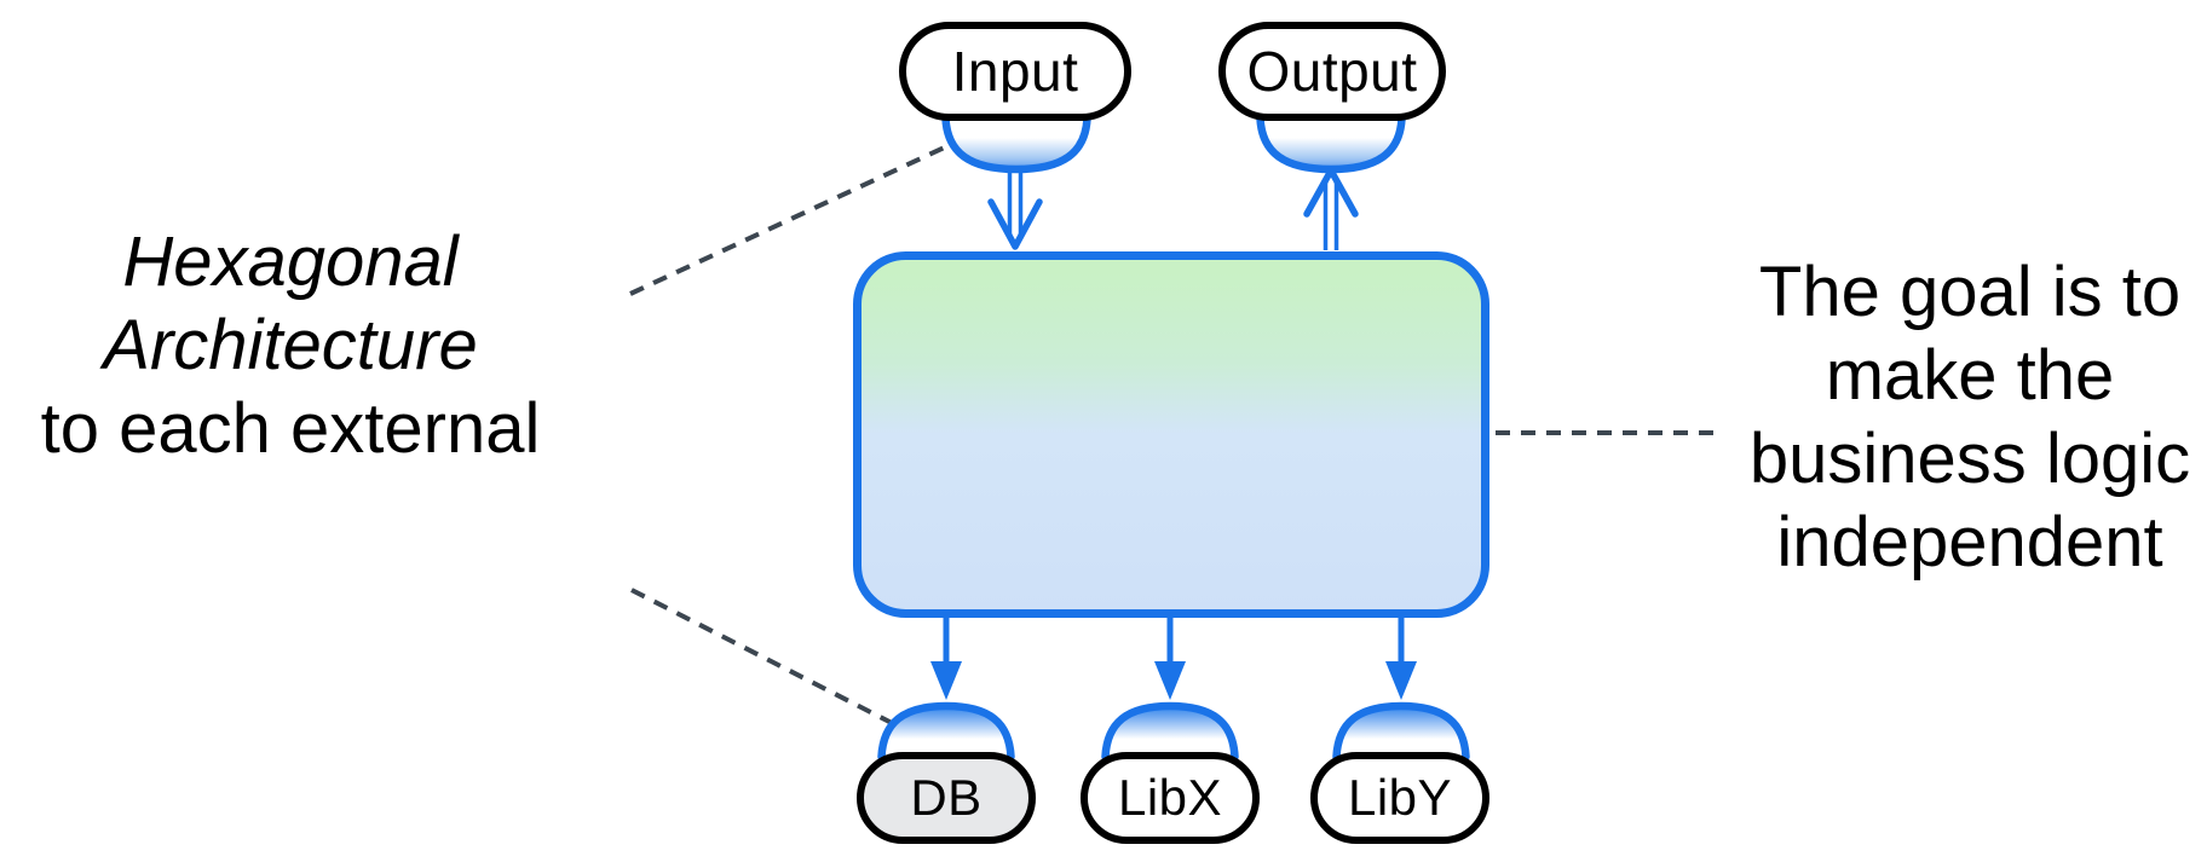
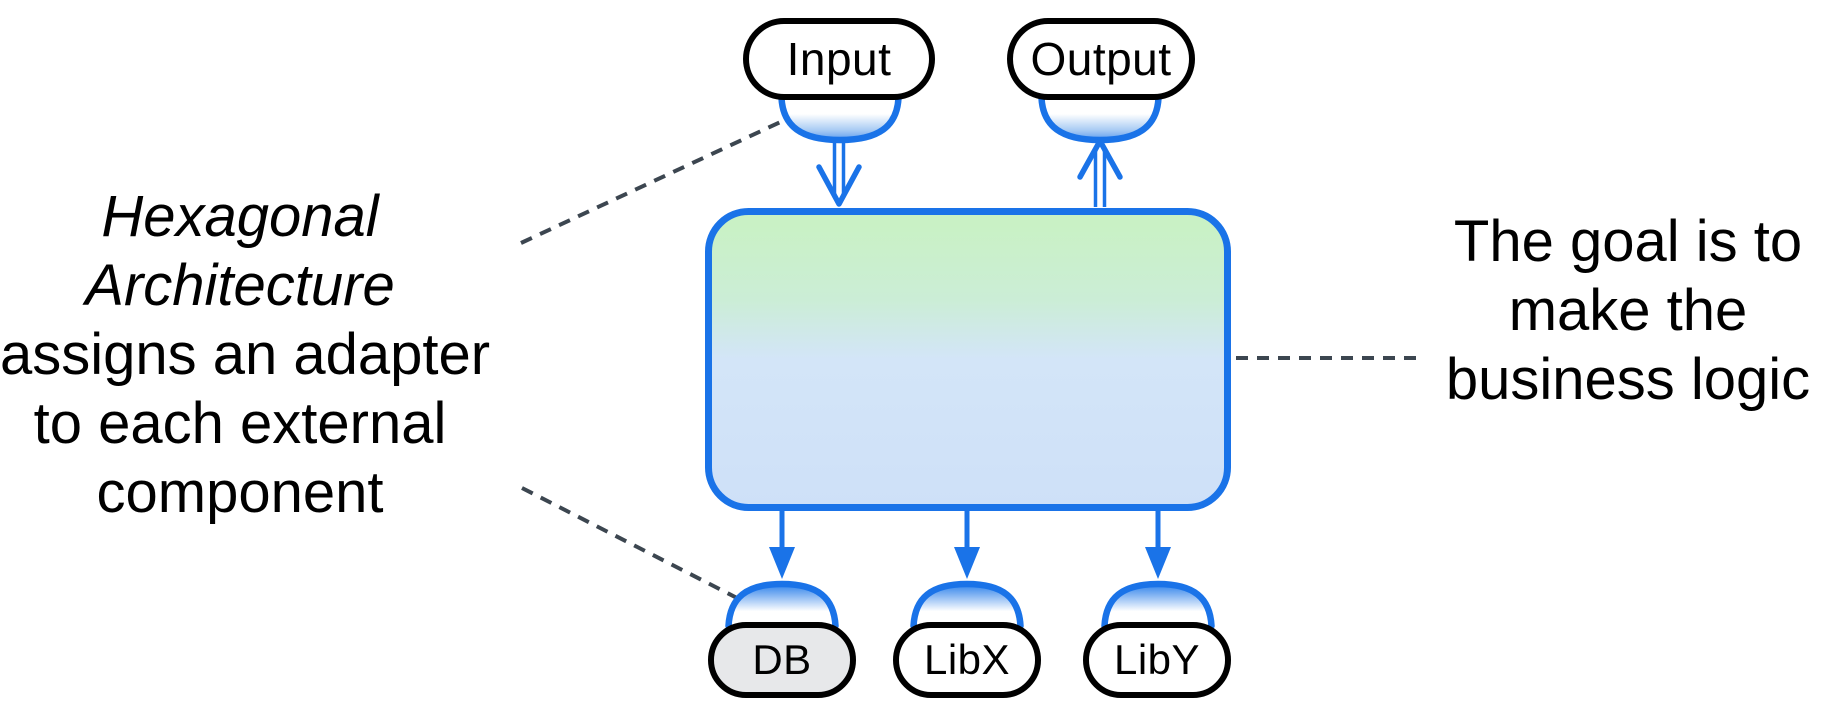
  Input
  Output
  DB
  LibX
  LibY
  Hexagonal
  Architecture
+ assigns an adapter
  to each external
+ component
  The goal is to
  make the
  business logic
- independent
